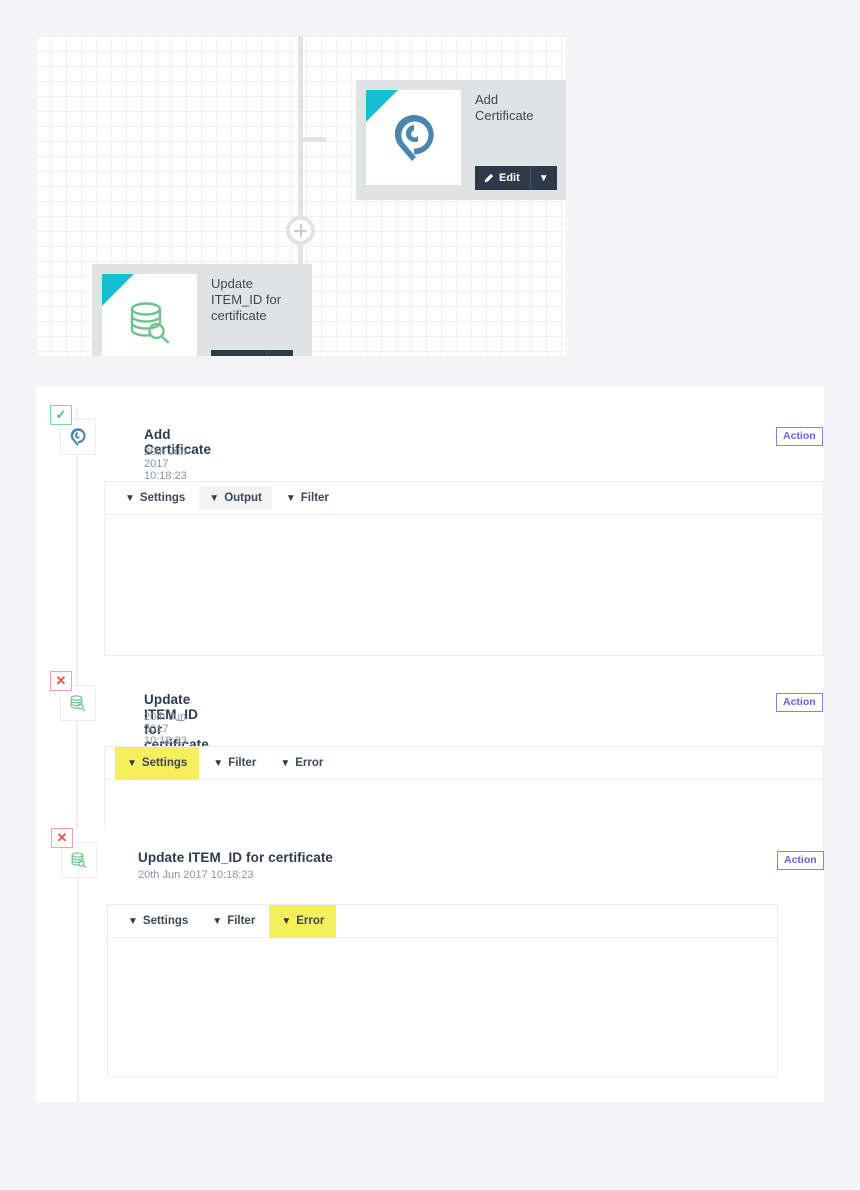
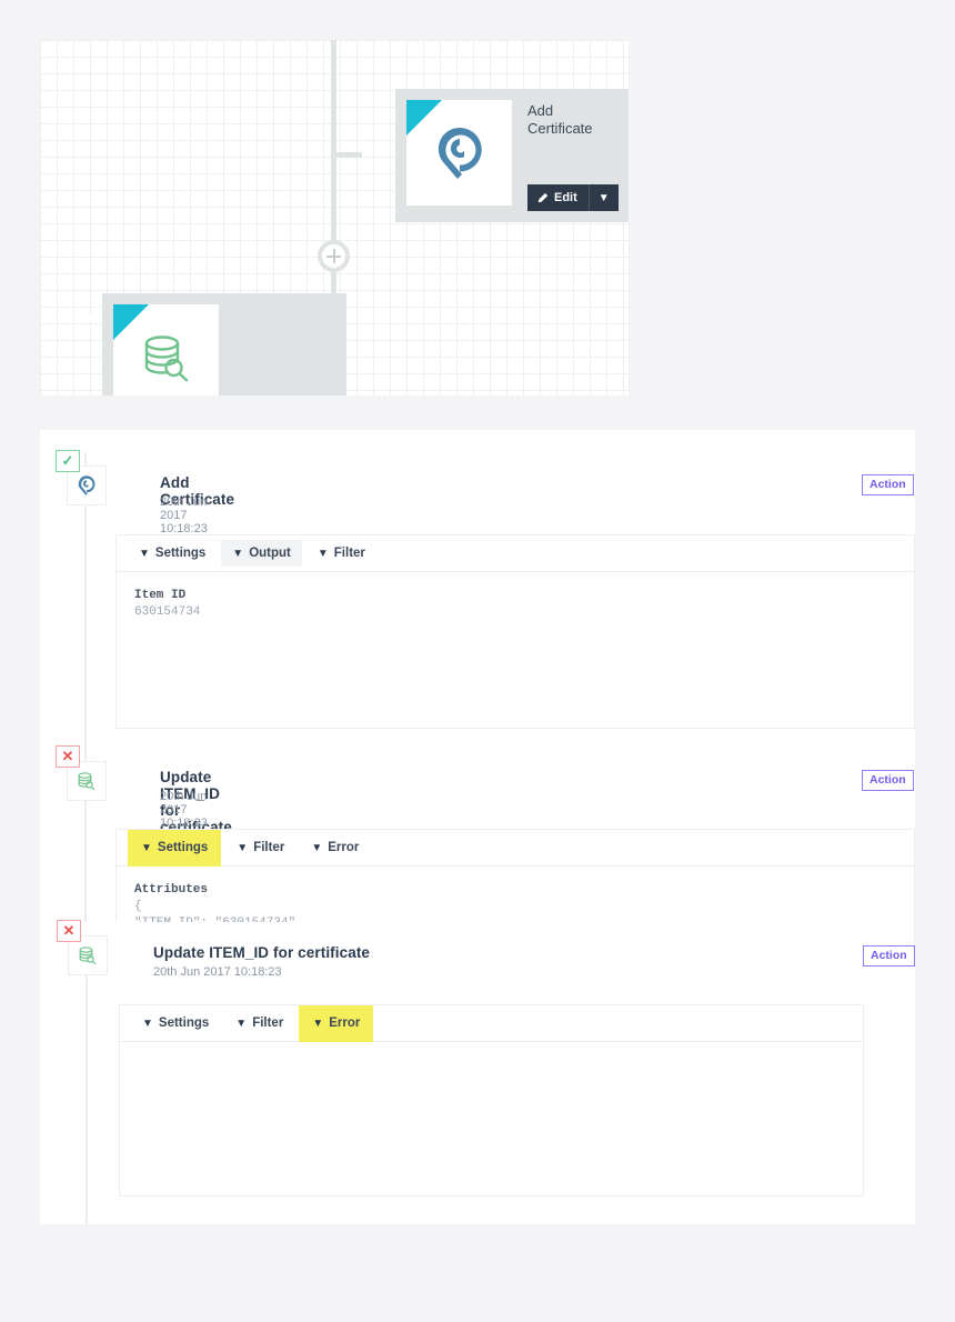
  Add
  Certificate
  Edit
  ▼
- Update
- ITEM_ID for
- certificate
  ✓
  Add Certificate
  20th Jun 2017 10:18:23
  Action
  ▼
  Settings
  ▼
  Output
  ▼
  Filter
+ Item ID 630154734
  ✕
  Update ITEM_ID for certificate
  20th Jun 2017 10:18:23
  Action
  ▼
  Settings
  ▼
  Filter
  ▼
  Error
+ Attributes {
  ✕
  Update ITEM_ID for certificate
  20th Jun 2017 10:18:23
  Action
  ▼
  Settings
  ▼
  Filter
  ▼
  Error
